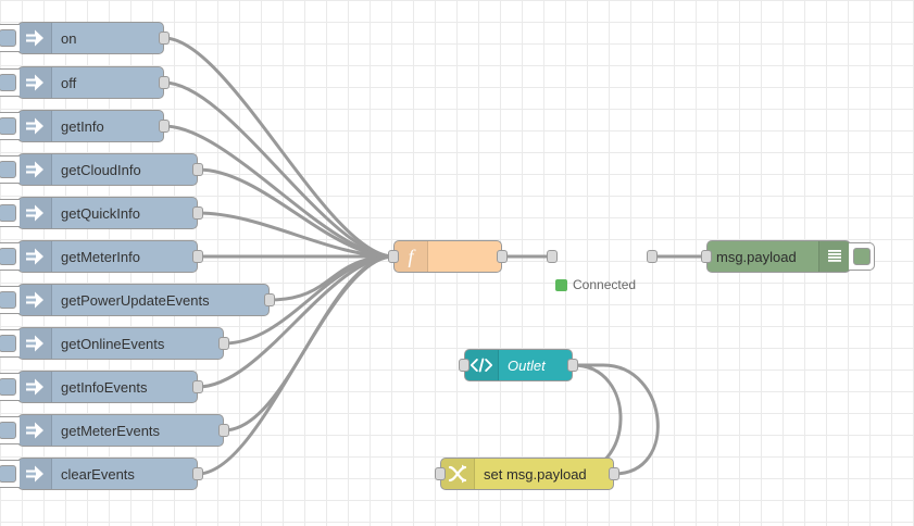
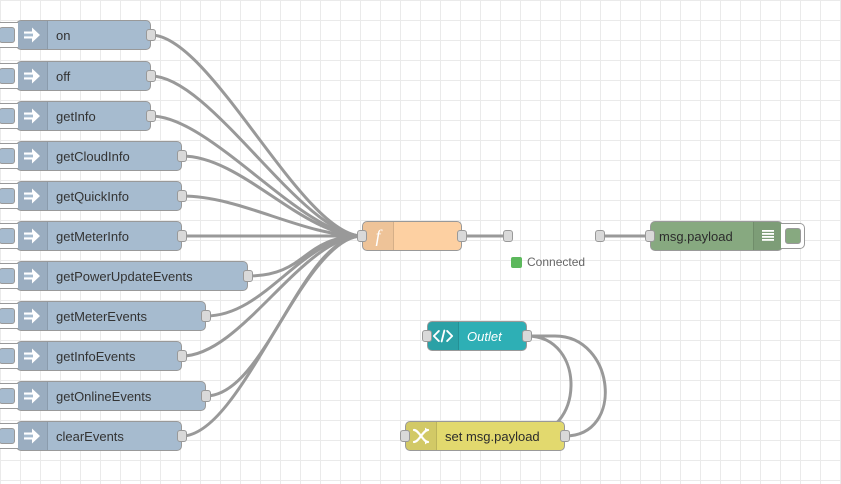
  on
  off
  getInfo
  getCloudInfo
  getQuickInfo
  getMeterInfo
  getPowerUpdateEvents
- getOnlineEvents
+ getMeterEvents
  getInfoEvents
- getMeterEvents
+ getOnlineEvents
  clearEvents
  f
  Connected
  msg.payload
  Outlet
  set msg.payload
